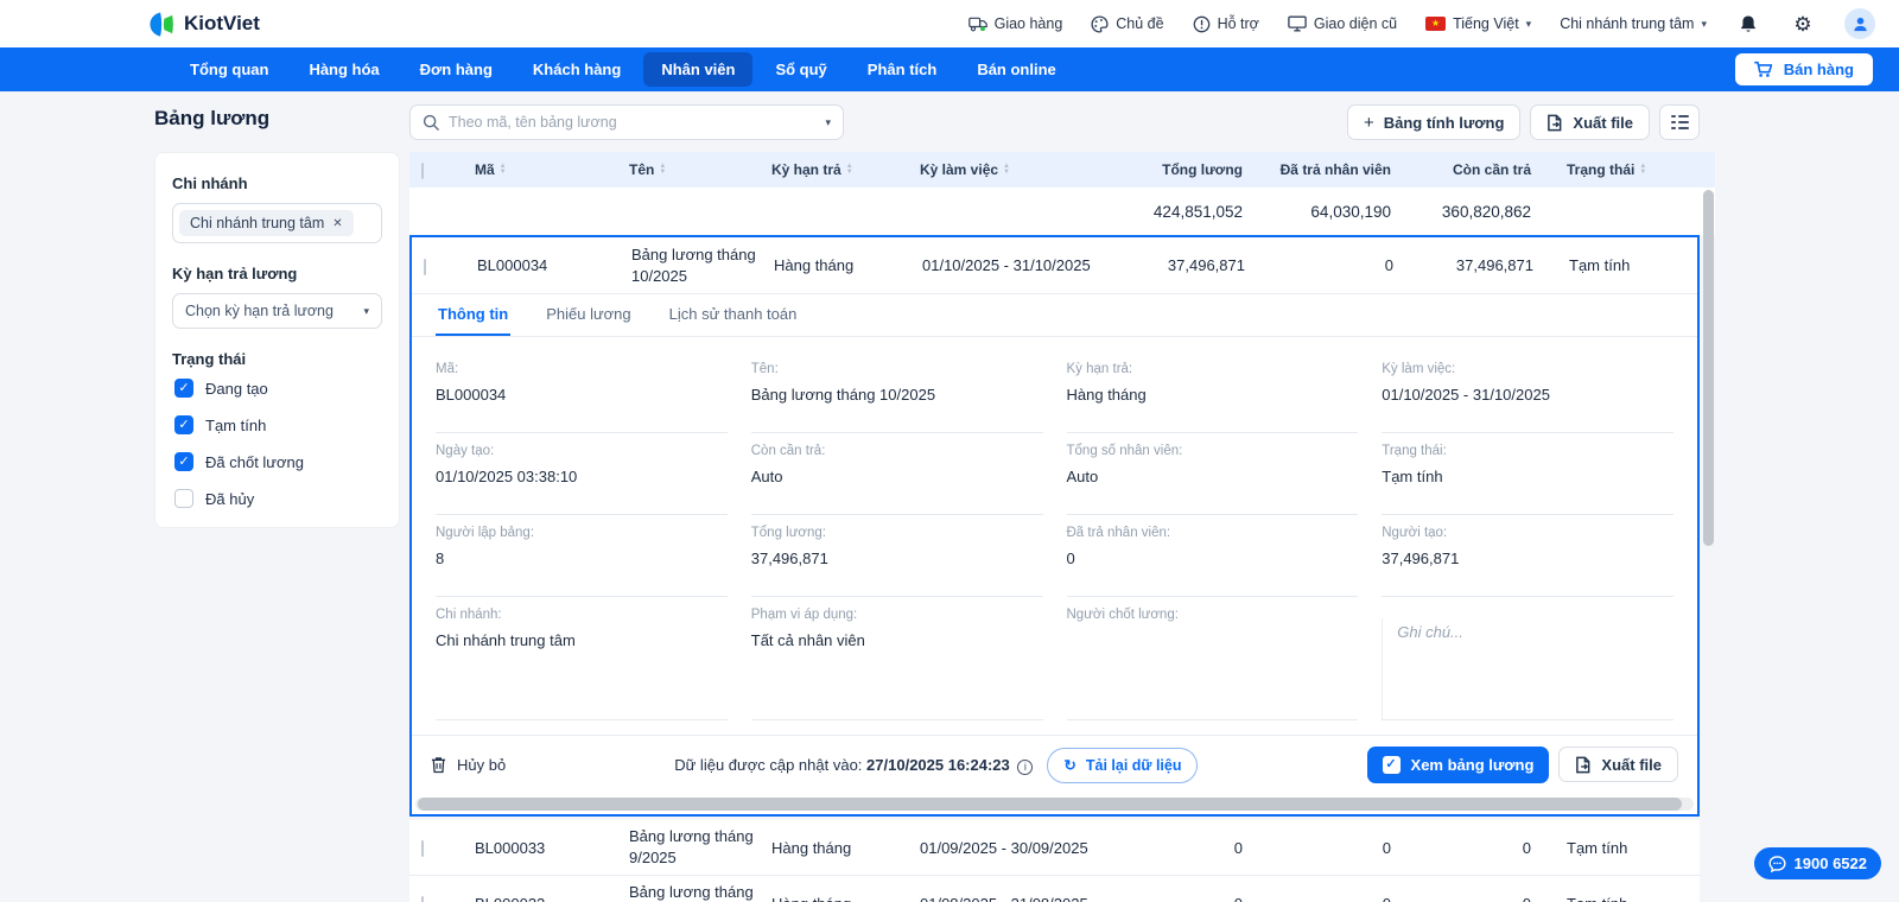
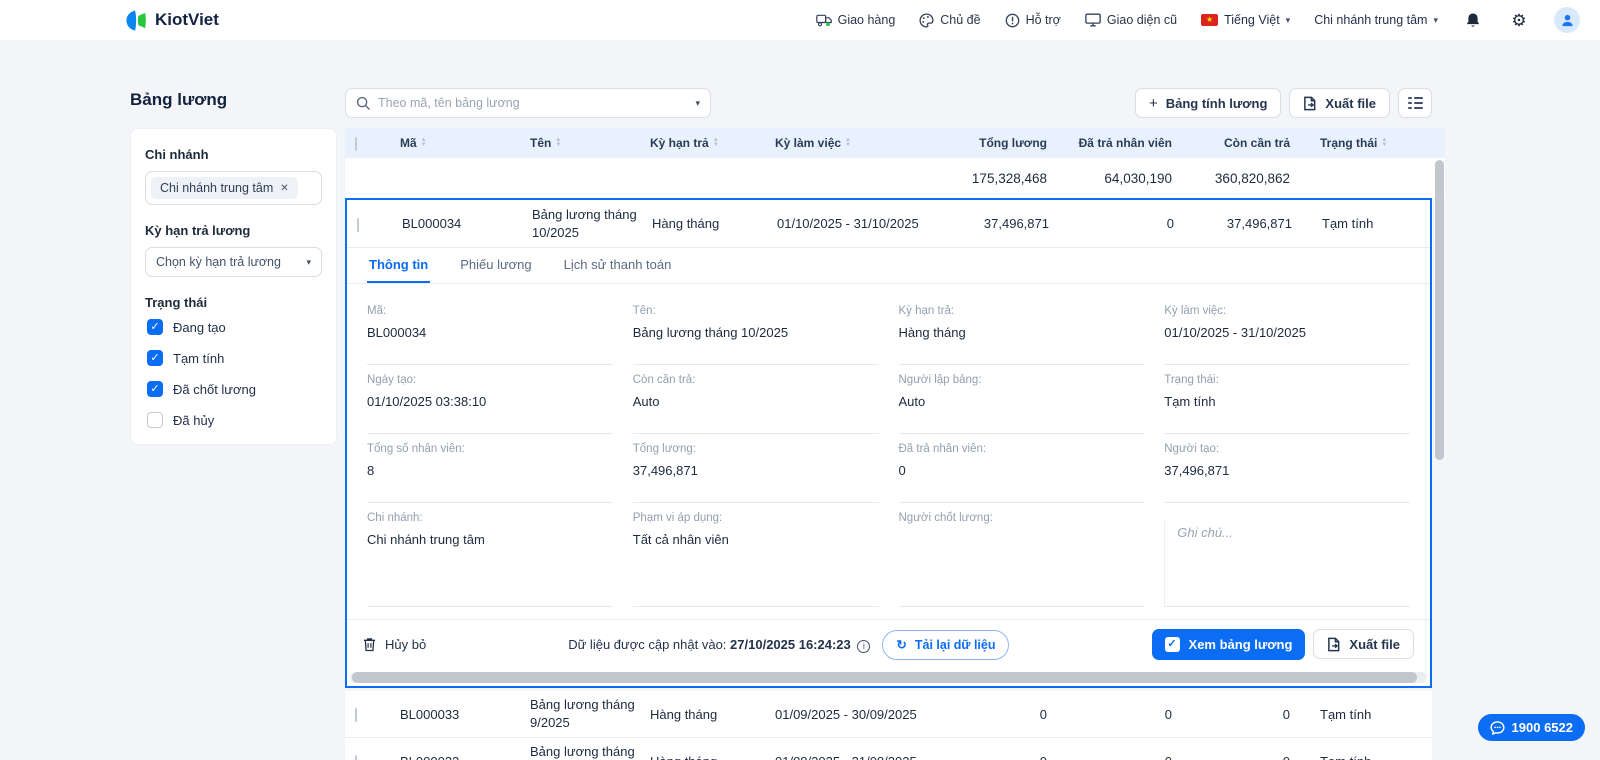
  KiotViet
  Giao hàng
  Chủ đề
  Hỗ trợ
  Giao diện cũ
  ★
  Tiếng Việt
  ▾
  Chi nhánh trung tâm
  ▾
  ⚙
- Tổng quan
- Hàng hóa
- Đơn hàng
- Khách hàng
- Nhân viên
- Sổ quỹ
- Phân tích
- Bán online
- Bán hàng
  Bảng lương
  Theo mã, tên bảng lương
  ▾
  +
  Bảng tính lương
  Xuất file
  Chi nhánh
  Chi nhánh trung tâm
  ✕
  Kỳ hạn trả lương
  Chọn kỳ hạn trả lương
  ▾
  Trạng thái
  ✓
  Đang tạo
  ✓
  Tạm tính
  ✓
  Đã chốt lương
  Đã hủy
  Mã
  Tên
  Kỳ hạn trả
  Kỳ làm việc
  Tổng lương
  Đã trả nhân viên
  Còn cần trả
  Trạng thái
- 424,851,052
+ 175,328,468
  64,030,190
  360,820,862
  BL000034
  Bảng lương tháng 10/2025
  Hàng tháng
  01/10/2025 - 31/10/2025
  37,496,871
  0
  37,496,871
  Tạm tính
  Thông tin
  Phiếu lương
  Lịch sử thanh toán
  Mã:
  BL000034
  Tên:
  Bảng lương tháng 10/2025
  Kỳ hạn trả:
  Hàng tháng
  Kỳ làm việc:
  01/10/2025 - 31/10/2025
  Ngày tạo:
  01/10/2025 03:38:10
  Còn cần trả:
  Auto
- Tổng số nhân viên:
+ Người lập bảng:
  Auto
  Trạng thái:
  Tạm tính
- Người lập bảng:
+ Tổng số nhân viên:
  8
  Tổng lương:
  37,496,871
  Đã trả nhân viên:
  0
  Người tạo:
  37,496,871
  Chi nhánh:
  Chi nhánh trung tâm
  Phạm vi áp dụng:
  Tất cả nhân viên
  Người chốt lương:
  Ghi chú...
  Hủy bỏ
  Dữ liệu được cập nhật vào: 27/10/2025 16:24:23 i
  ↻
  Tải lại dữ liệu
  ✓
  Xem bảng lương
  Xuất file
  BL000033
  Bảng lương tháng 9/2025
  Hàng tháng
  01/09/2025 - 30/09/2025
  0
  0
  0
  Tạm tính
  Bảng lương tháng
  1900 6522
